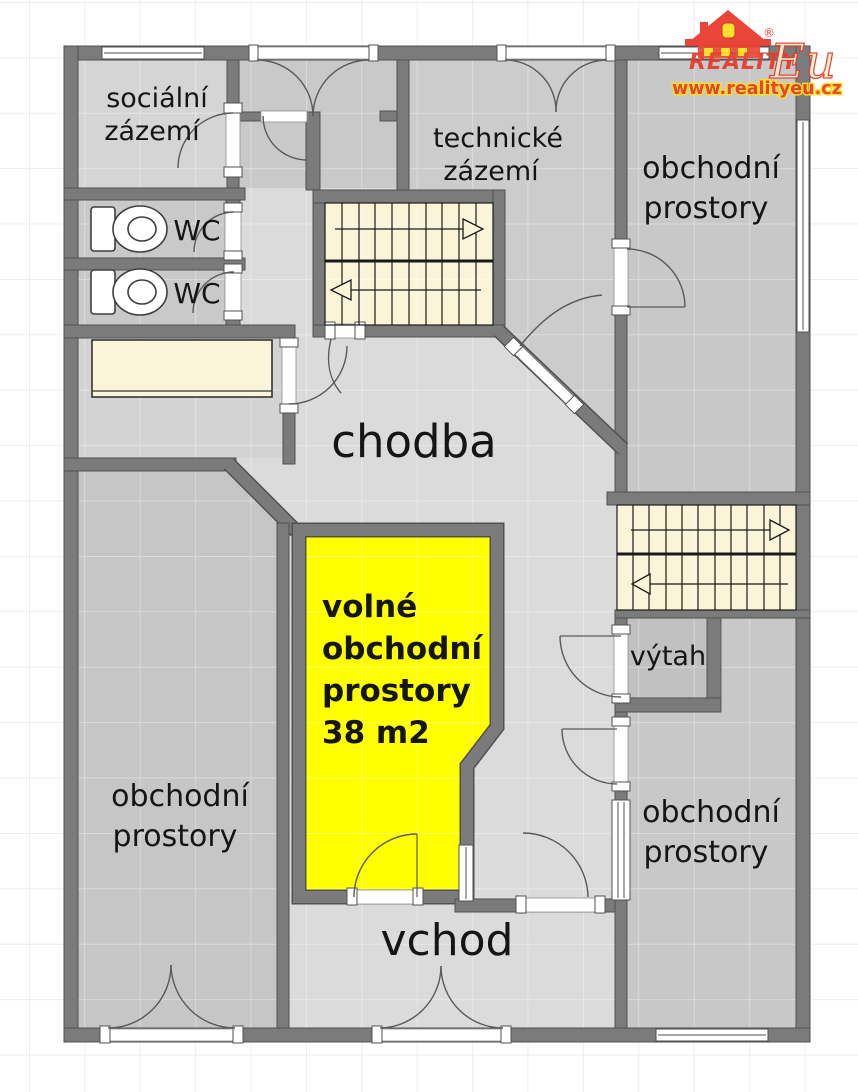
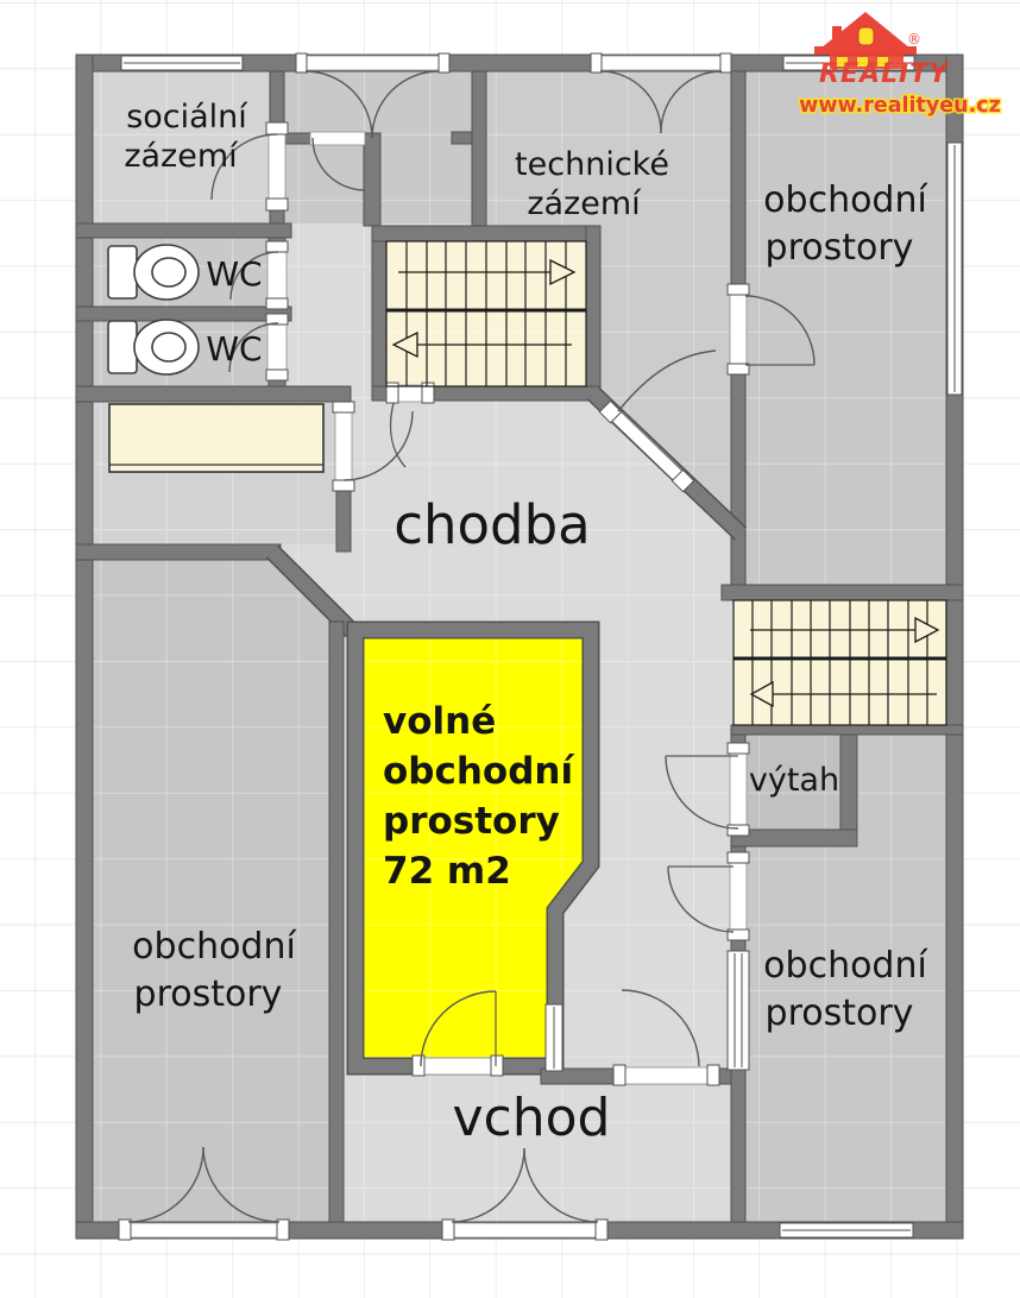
  sociální
  zázemí
  WC
  WC
  chodba
  technické
  zázemí
  obchodní
  prostory
  obchodní
  prostory
  obchodní
  prostory
  volné
  obchodní
  prostory
- 38 m2
+ 72 m2
  výtah
  vchod
  ®
  REALITY
- Eu
  www.realityeu.cz
